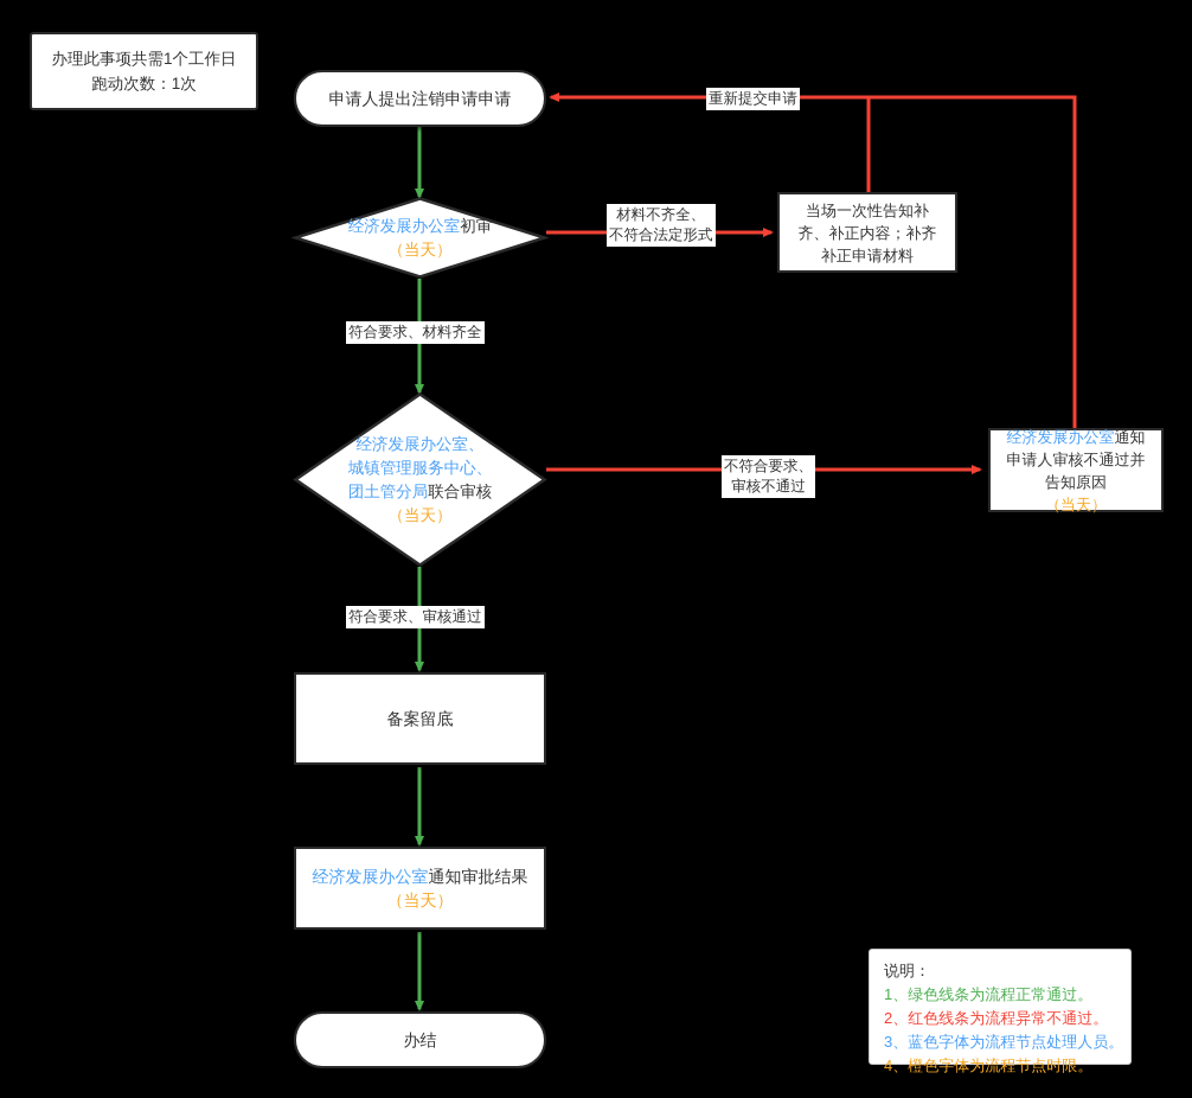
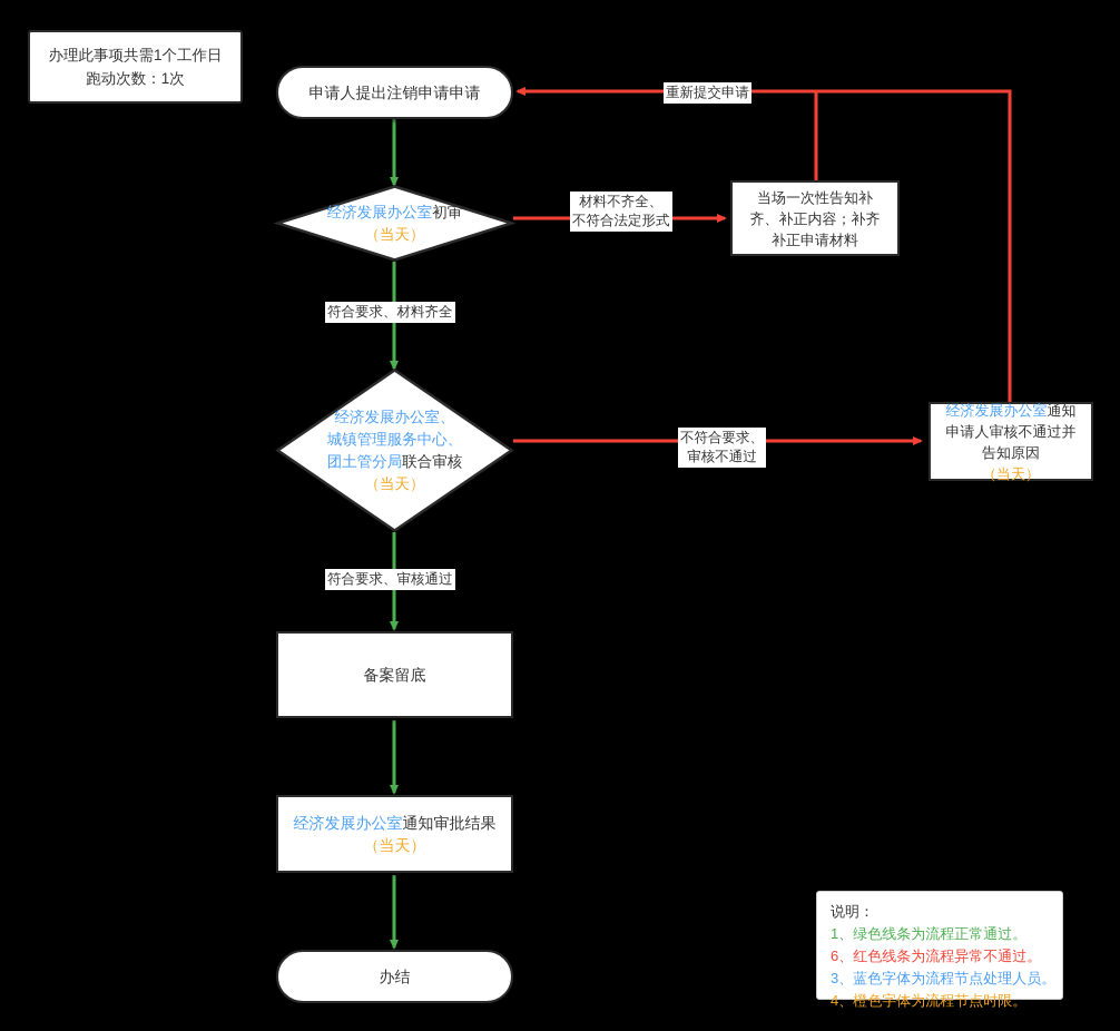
  办理此事项共需1个工作日
  跑动次数：1次
  申请人提出注销申请申请
  经济发展办公室初审
  （当天）
  当场一次性告知补
  齐、补正内容；补齐
  补正申请材料
  经济发展办公室、
  城镇管理服务中心、
  团土管分局联合审核
  （当天）
  经济发展办公室通知
  申请人审核不通过并
  告知原因
  （当天）
  备案留底
  经济发展办公室通知审批结果
  （当天）
  办结
  重新提交申请
  材料不齐全、
  不符合法定形式
  符合要求、材料齐全
  不符合要求、
  审核不通过
  符合要求、审核通过
  说明：
  1、绿色线条为流程正常通过。
- 2、红色线条为流程异常不通过。
+ 6、红色线条为流程异常不通过。
  3、蓝色字体为流程节点处理人员。
  4、橙色字体为流程节点时限。
